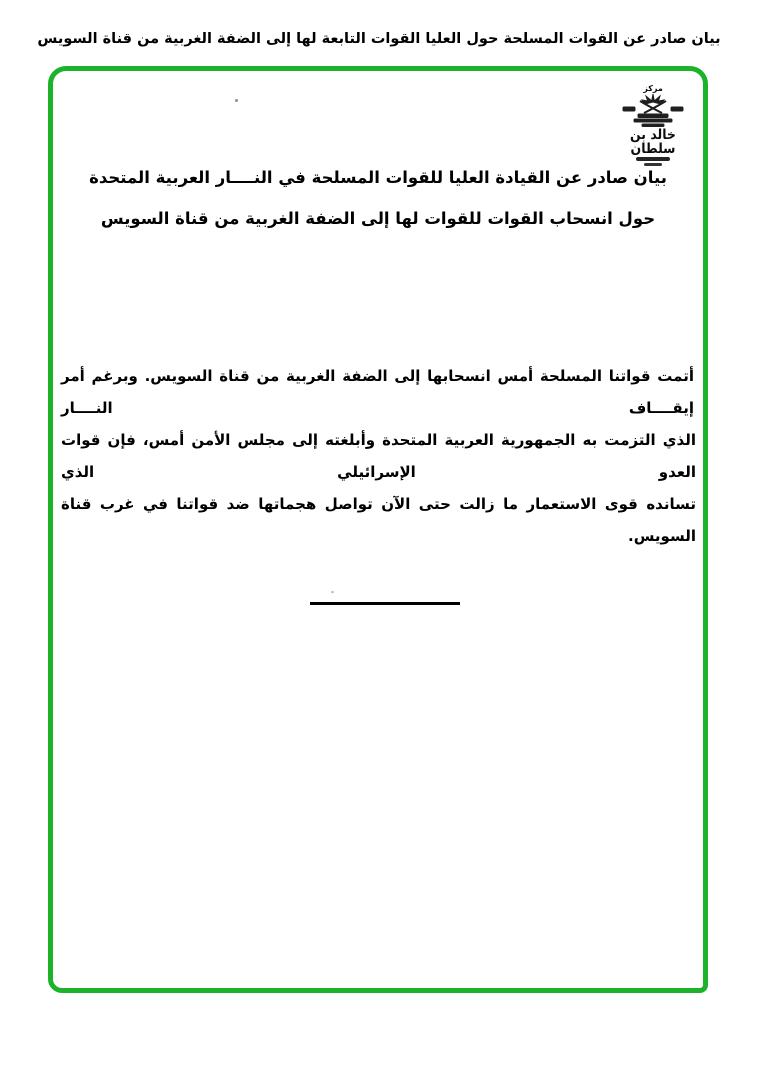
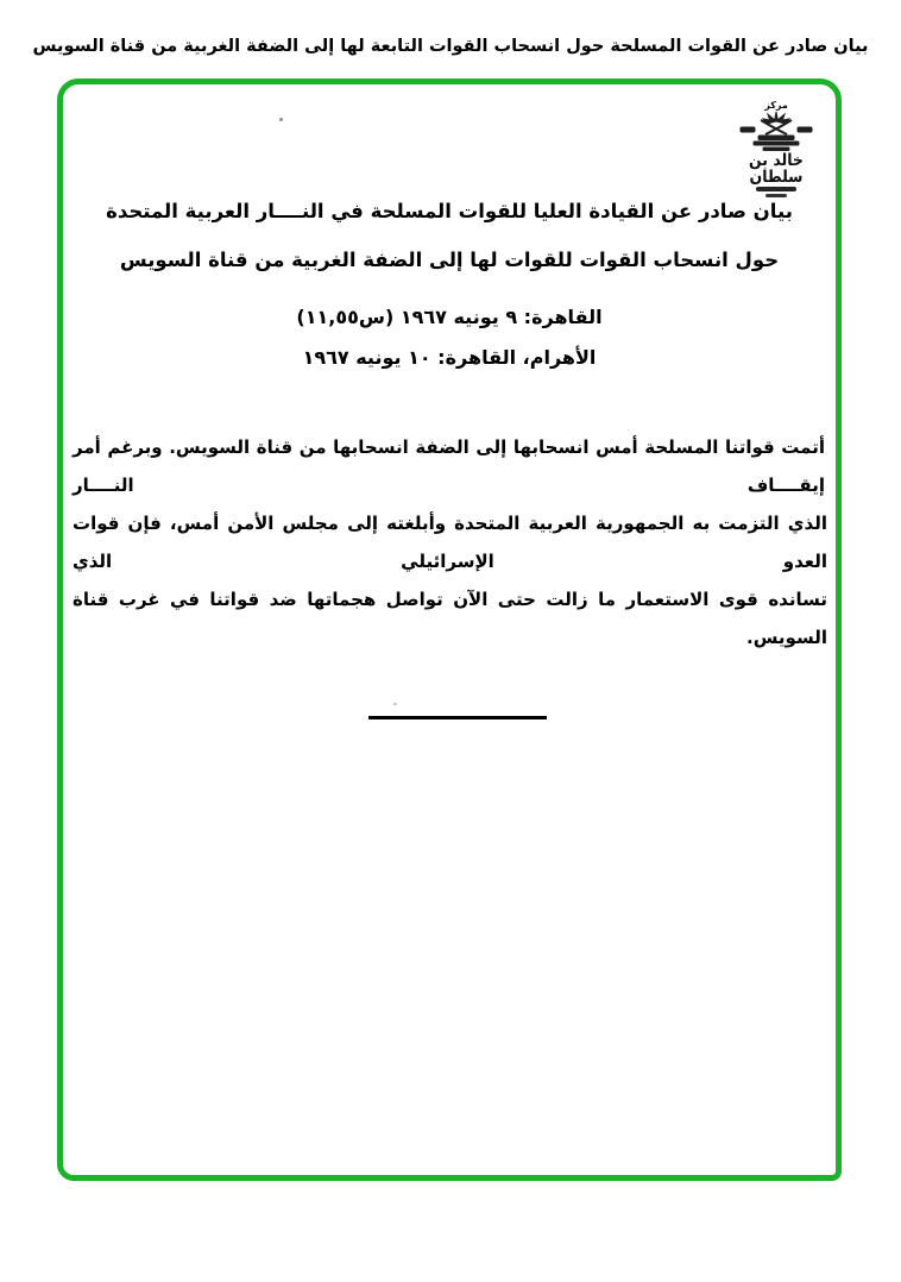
- بيان صادر عن القوات المسلحة حول العليا القوات التابعة لها إلى الضفة الغربية من قناة السويس
+ بيان صادر عن القوات المسلحة حول انسحاب القوات التابعة لها إلى الضفة الغربية من قناة السويس
  مركز
  خالد بن سلطان
  بيان صادر عن القيادة العليا للقوات المسلحة في النــــار العربية المتحدة
  حول انسحاب القوات للقوات لها إلى الضفة الغربية من قناة السويس
+ القاهرة: ٩ يونيه ١٩٦٧ (س١١,٥٥)
+ الأهرام، القاهرة: ١٠ يونيه ١٩٦٧
- أتمت قواتنا المسلحة أمس انسحابها إلى الضفة الغربية من قناة السويس. وبرغم أمر إيقــــاف النــــار
+ أتمت قواتنا المسلحة أمس انسحابها إلى الضفة انسحابها من قناة السويس. وبرغم أمر إيقــــاف النــــار
  الذي التزمت به الجمهورية العربية المتحدة وأبلغته إلى مجلس الأمن أمس، فإن قوات العدو الإسرائيلي الذي
  تسانده قوى الاستعمار ما زالت حتى الآن تواصل هجماتها ضد قواتنا في غرب قناة السويس.
